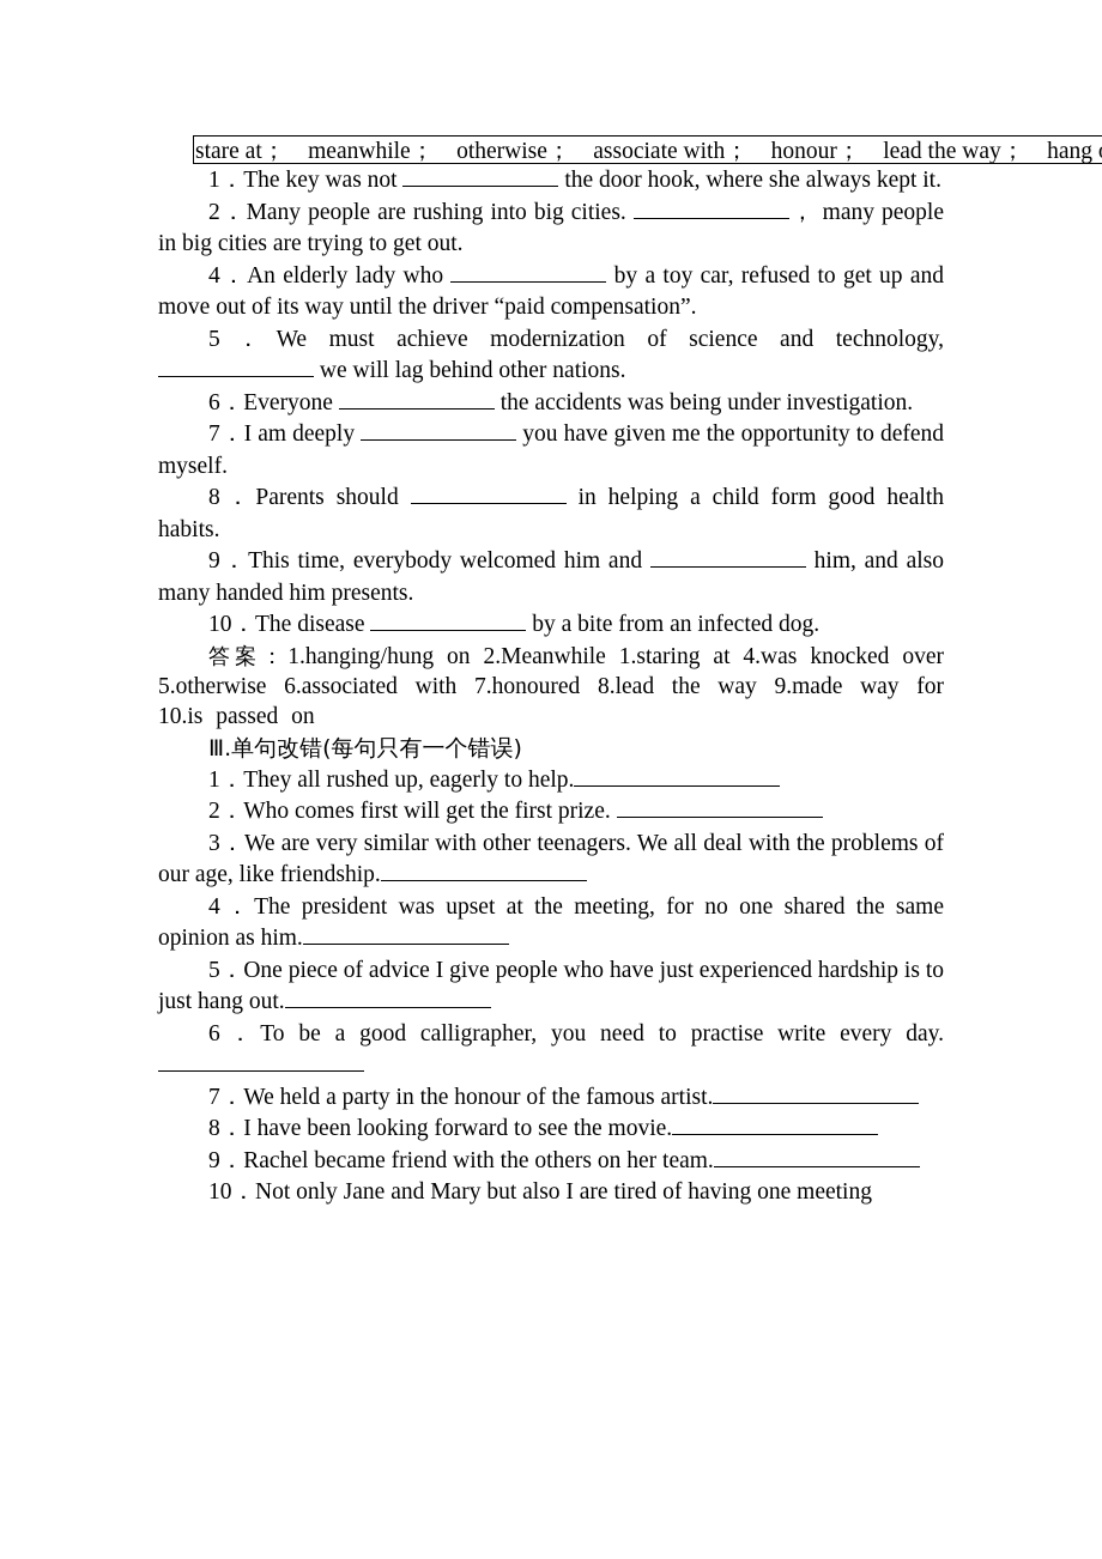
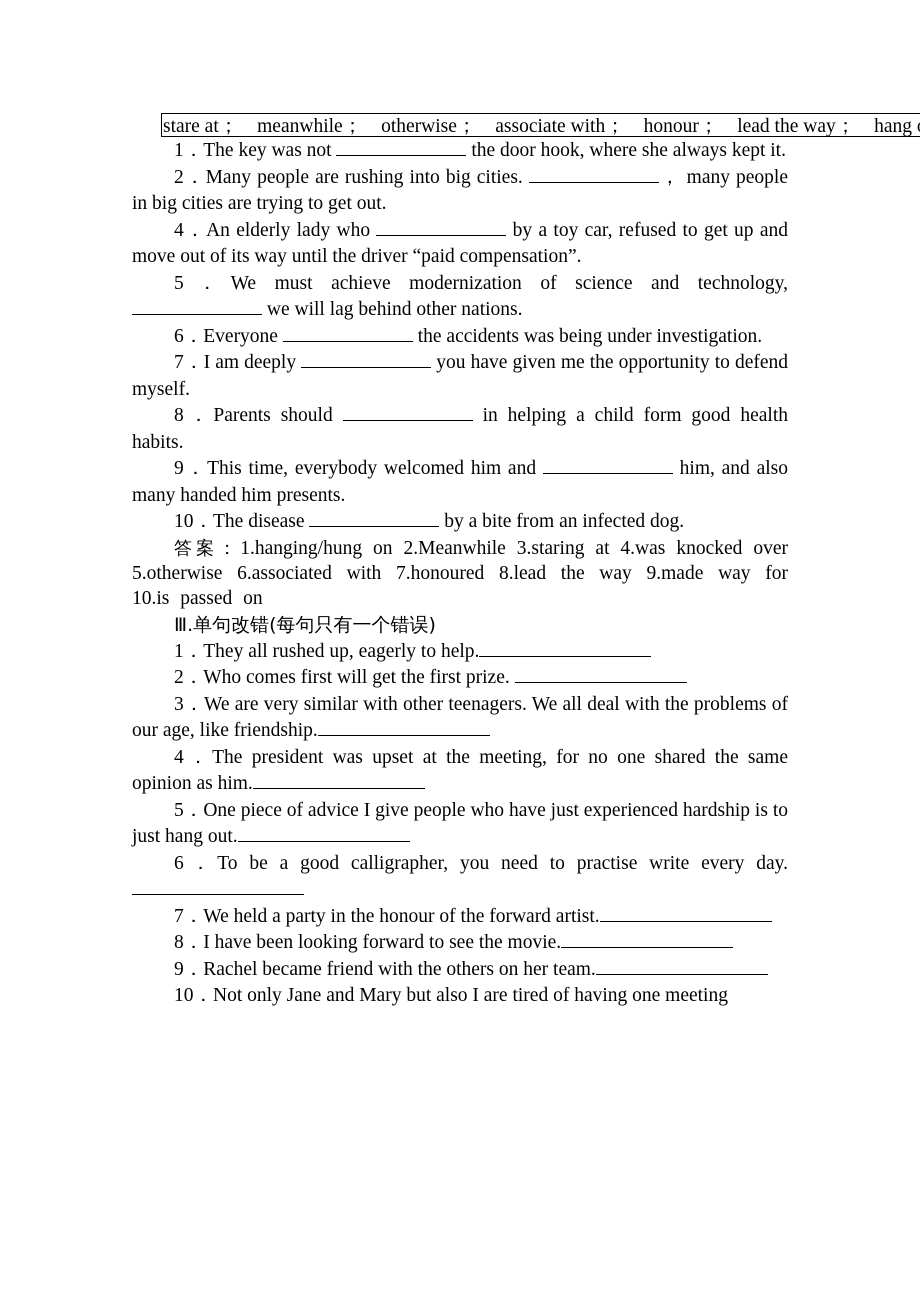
  stare at； meanwhile； otherwise； associate with； honour； lead the way； hang
  1．The key was not the door hook, where she always kept it.
  2．Many people are rushing into big cities. ， many people in big cities are trying to get out.
  4．An elderly lady who by a toy car, refused to get up and move out of its way until the driver “paid compensation”.
  5．We must achieve modernization of science and technology, we will lag behind other nations.
  6．Everyone the accidents was being under investigation.
  7．I am deeply you have given me the opportunity to defend myself.
  8．Parents should in helping a child form good health habits.
  9．This time, everybody welcomed him and him, and also many handed him presents.
  10．The disease by a bite from an infected dog.
- 答案：1.hanging/hung on 2.Meanwhile 1.staring at 4.was knocked over 5.otherwise 6.associated with 7.honoured 8.lead the way 9.made way for 10.is passed on
+ 答案：1.hanging/hung on 2.Meanwhile 3.staring at 4.was knocked over 5.otherwise 6.associated with 7.honoured 8.lead the way 9.made way for 10.is passed on
  Ⅲ.单句改错(每句只有一个错误)
  1．They all rushed up, eagerly to help.
  2．Who comes first will get the first prize.
  3．We are very similar with other teenagers. We all deal with the problems of our age, like friendship.
  4．The president was upset at the meeting, for no one shared the same opinion as him.
  5．One piece of advice I give people who have just experienced hardship is to just hang out.
  6．To be a good calligrapher, you need to practise write every day.
- 7．We held a party in the honour of the famous artist.
+ 7．We held a party in the honour of the forward artist.
  8．I have been looking forward to see the movie.
  9．Rachel became friend with the others on her team.
  10．Not only Jane and Mary but also I are tired of having one meeting
